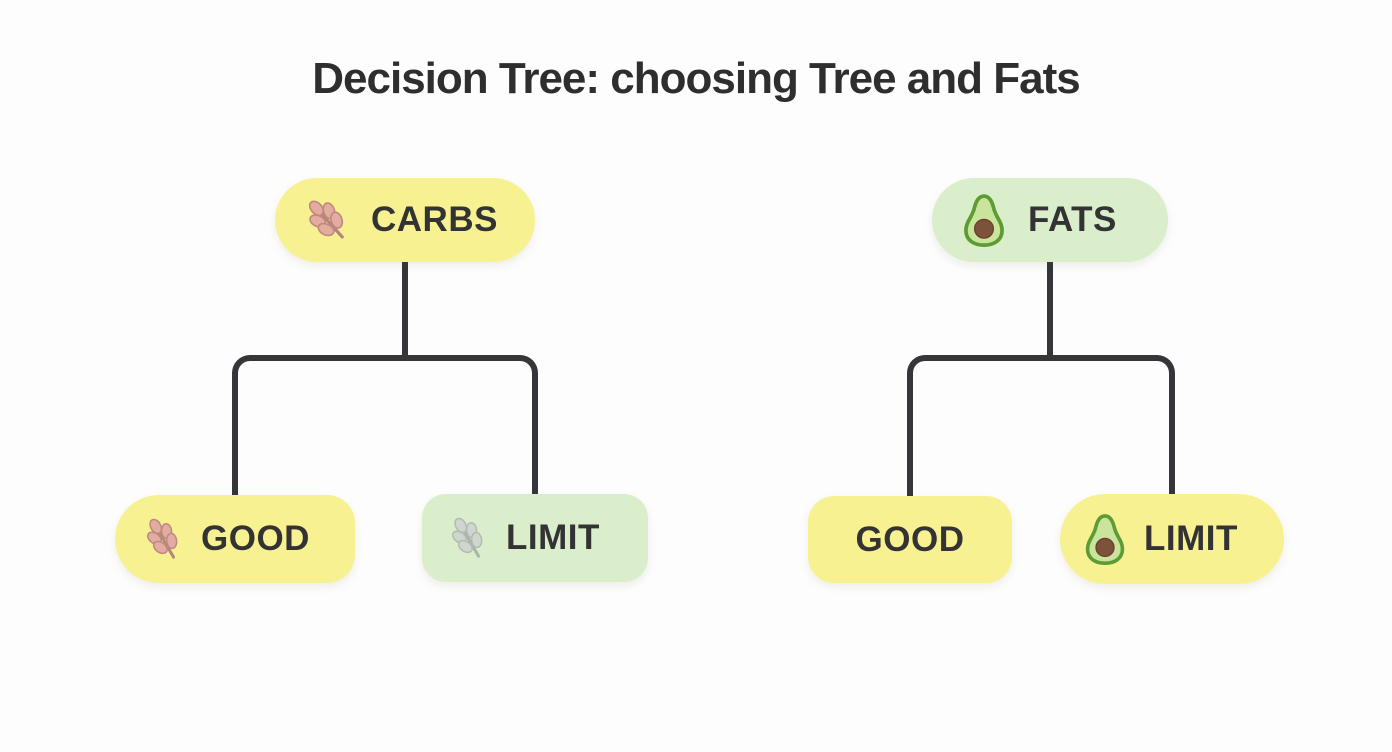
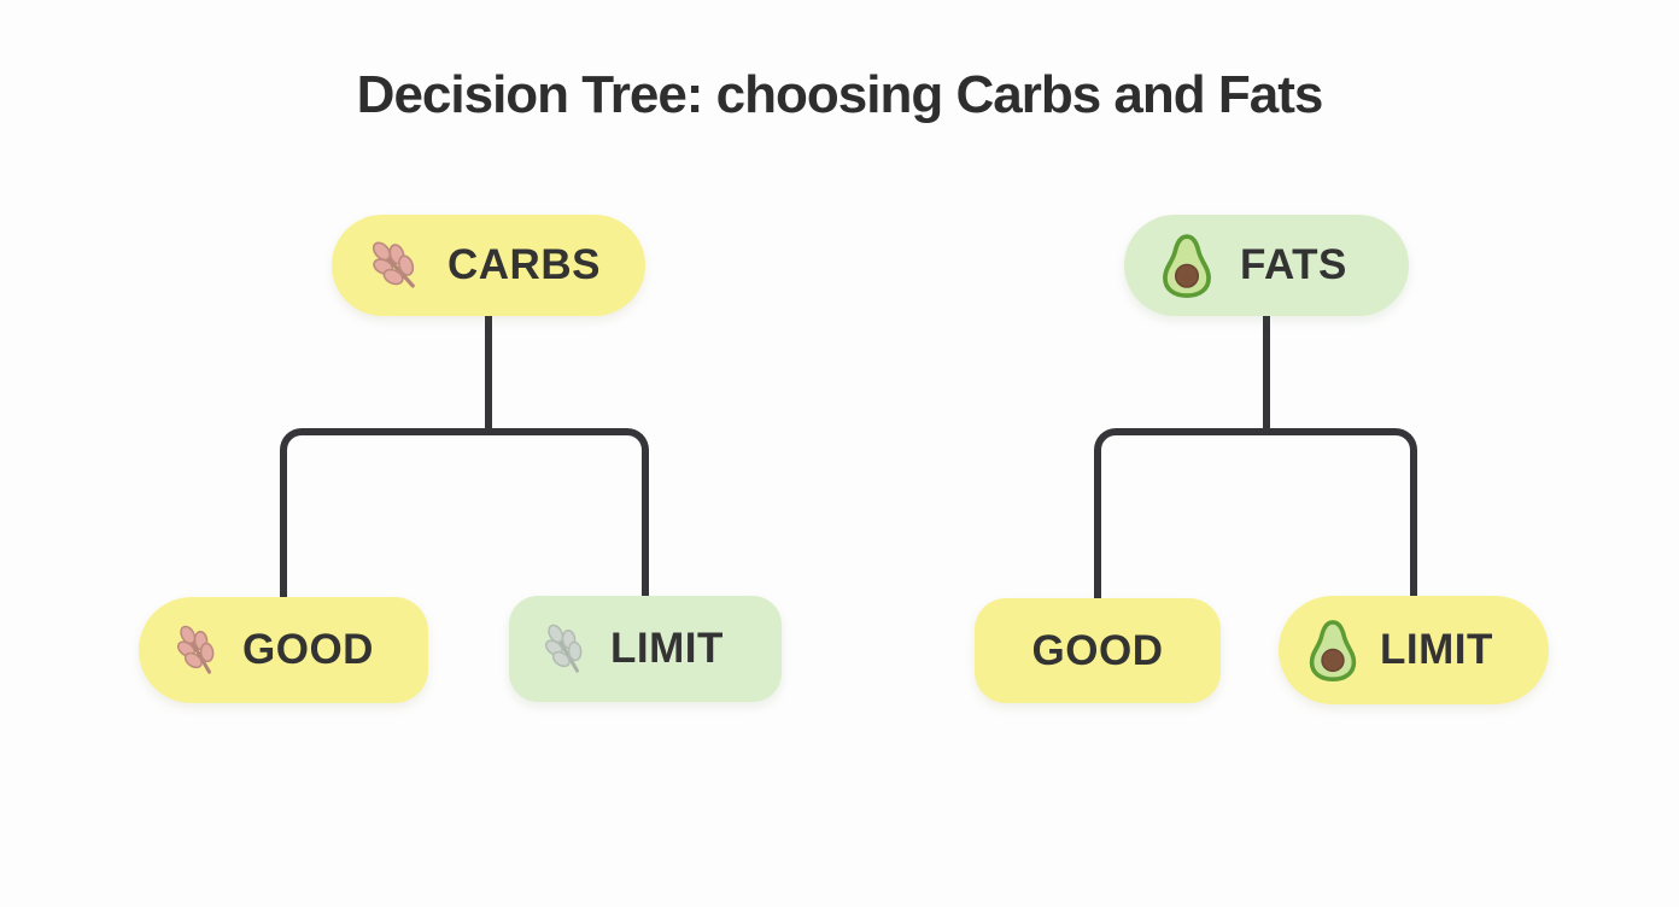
- Decision Tree: choosing Tree and Fats
+ Decision Tree: choosing Carbs and Fats
  CARBS
  FATS
  GOOD
  LIMIT
  GOOD
  LIMIT
